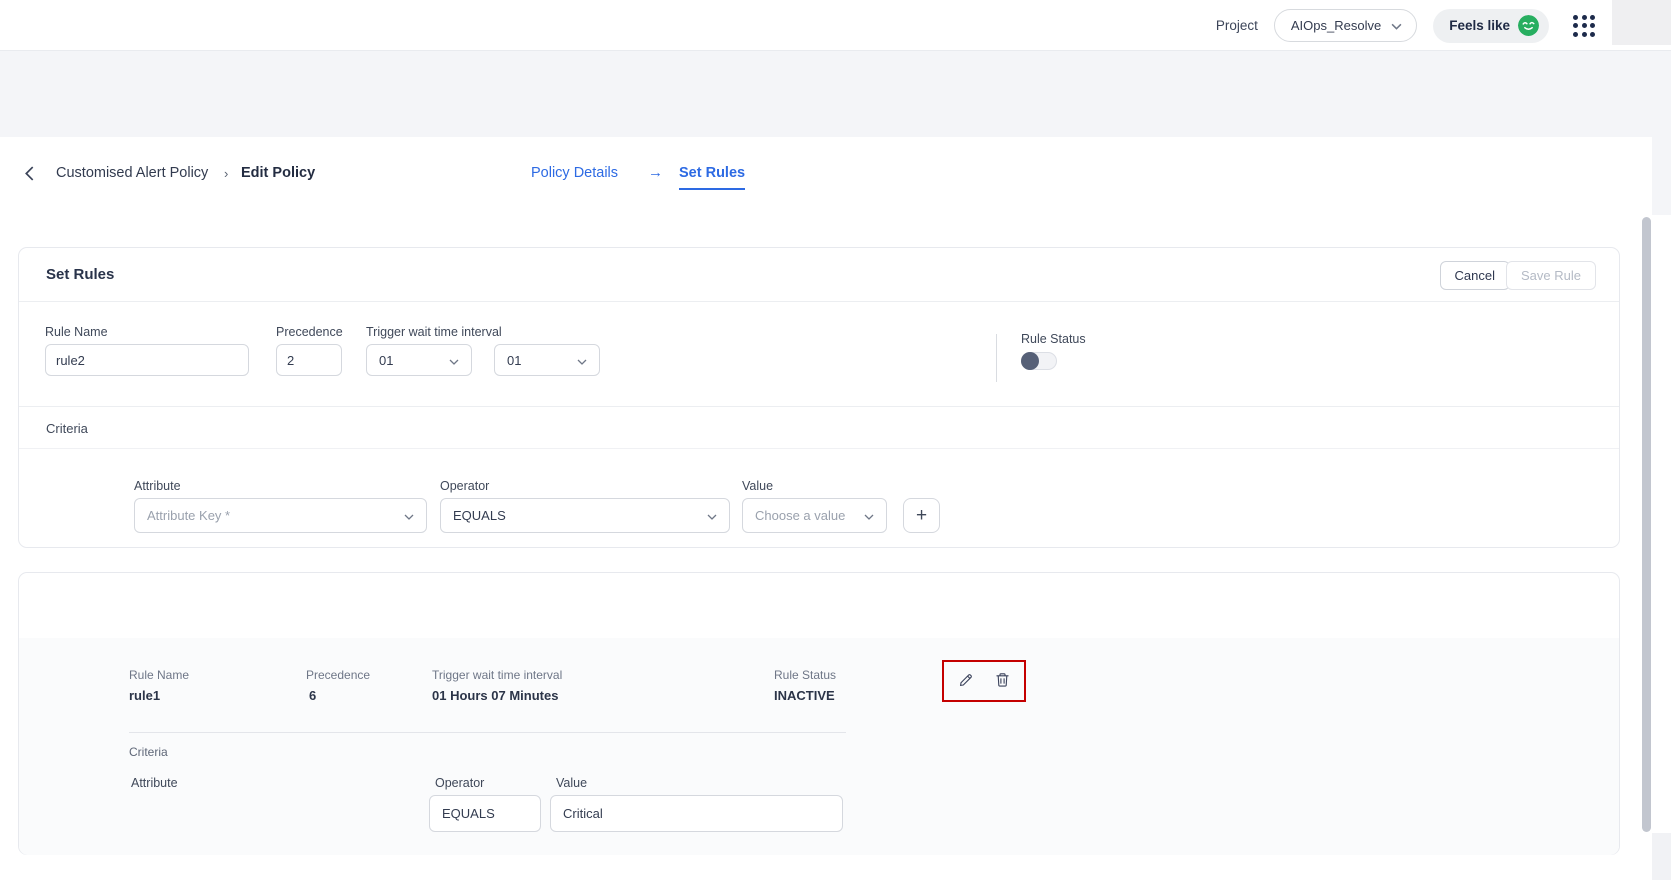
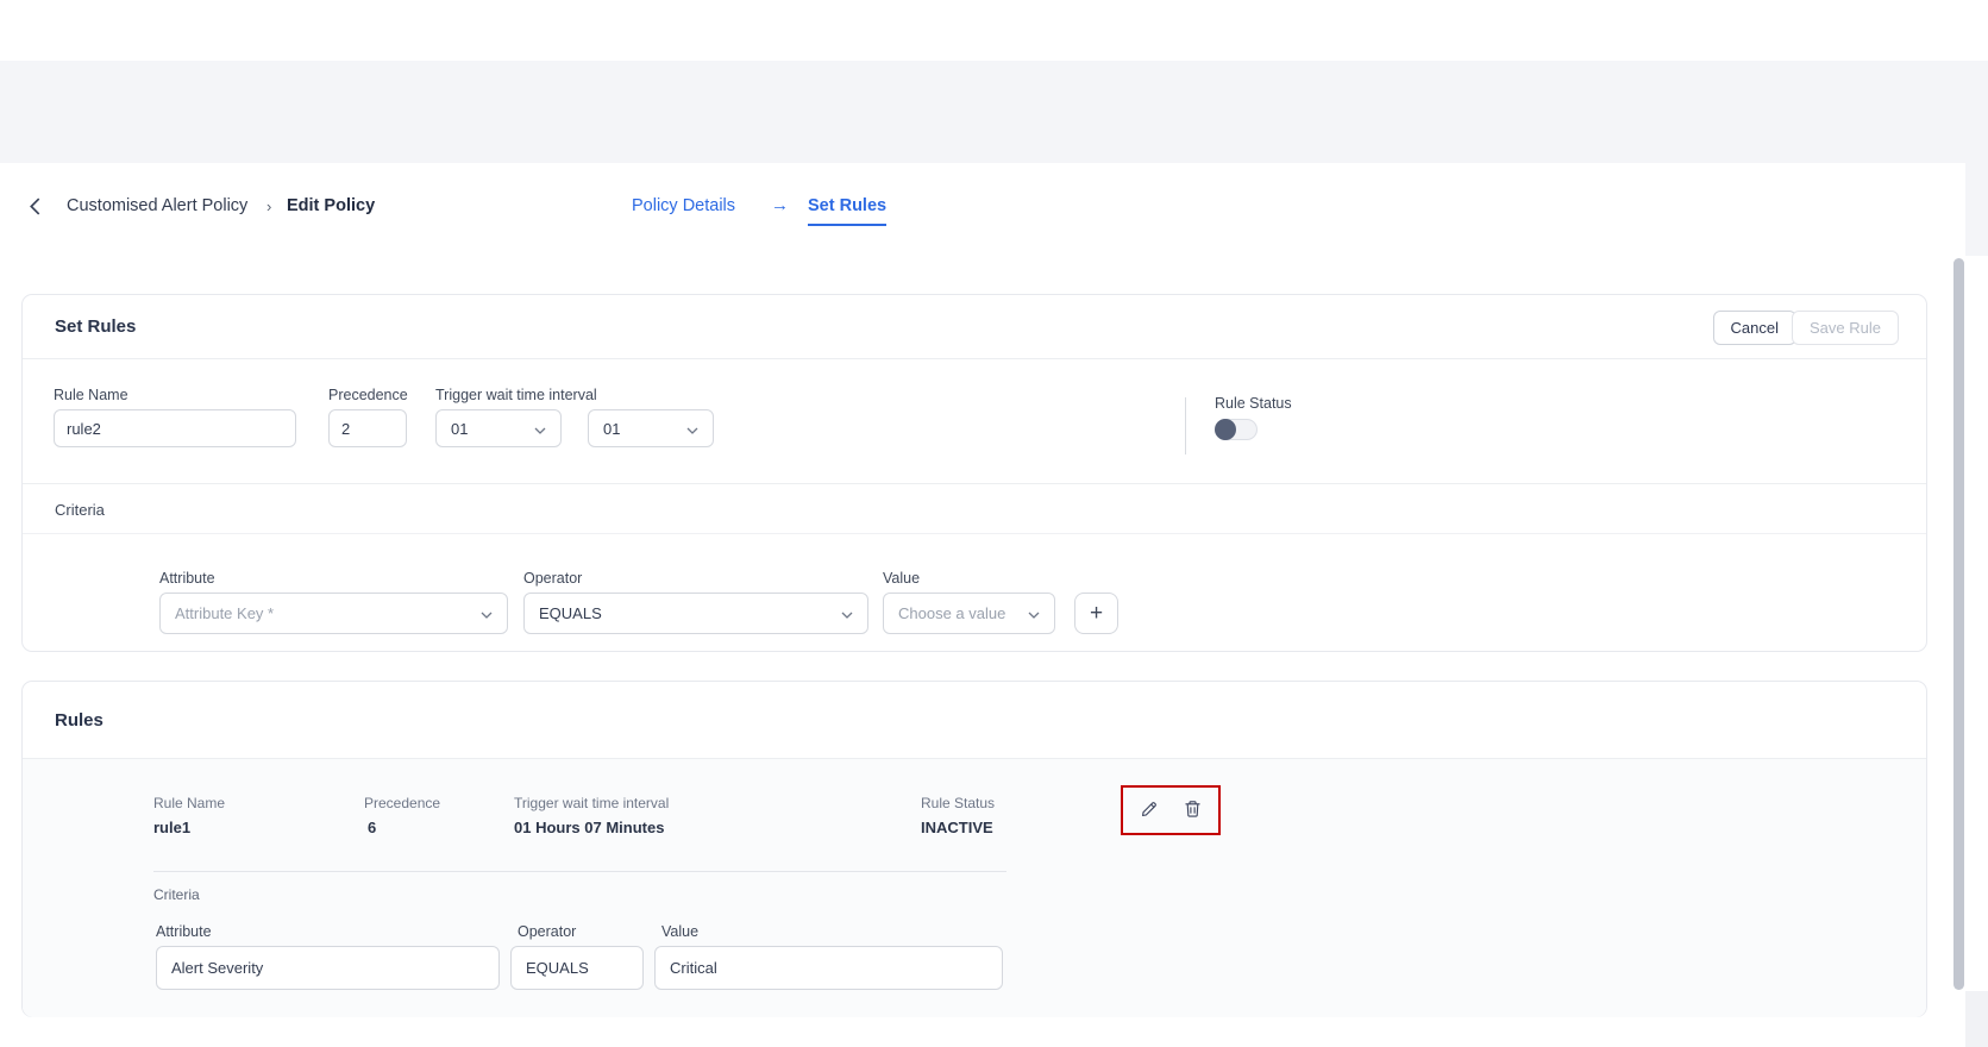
- Project
- AIOps_Resolve
- Feels like
  Customised Alert Policy
  ›
  Edit Policy
  Policy Details
  →
  Set Rules
  Set Rules
  Cancel
  Save Rule
  Rule Name
  rule2
  Precedence
  2
  Trigger wait time interval
  01
  01
  Rule Status
  Criteria
  Attribute
  Attribute Key *
  Operator
  EQUALS
  Value
  Choose a value
  +
+ Rules
  Rule Name
  rule1
  Precedence
  6
  Trigger wait time interval
  01 Hours 07 Minutes
  Rule Status
  INACTIVE
  Criteria
  Attribute
+ Alert Severity
  Operator
  EQUALS
  Value
  Critical
